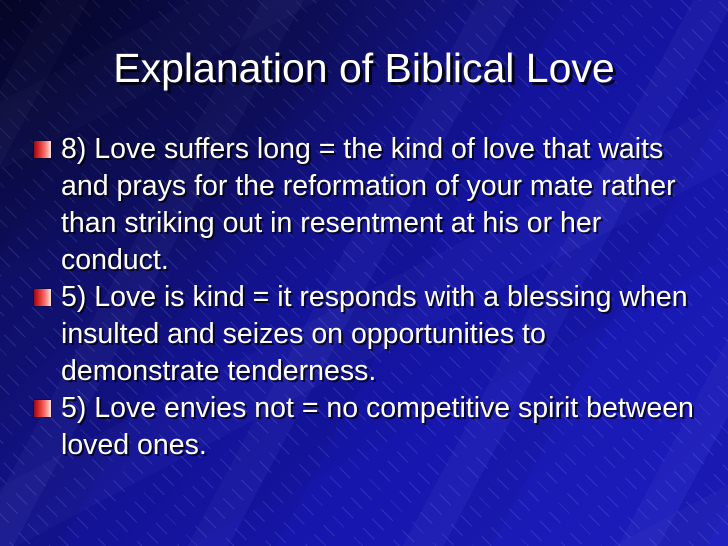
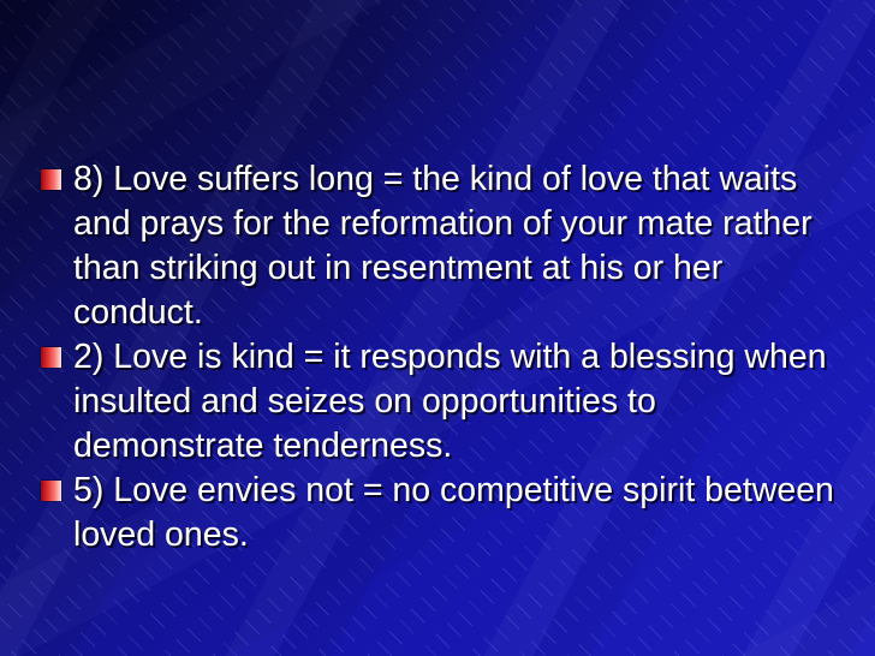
- Explanation of Biblical Love
  8) Love suffers long = the kind of love that waits and prays for the reformation of your mate rather than striking out in resentment at his or her conduct.
- 5) Love is kind = it responds with a blessing when insulted and seizes on opportunities to demonstrate tenderness.
+ 2) Love is kind = it responds with a blessing when insulted and seizes on opportunities to demonstrate tenderness.
  5) Love envies not = no competitive spirit between loved ones.
